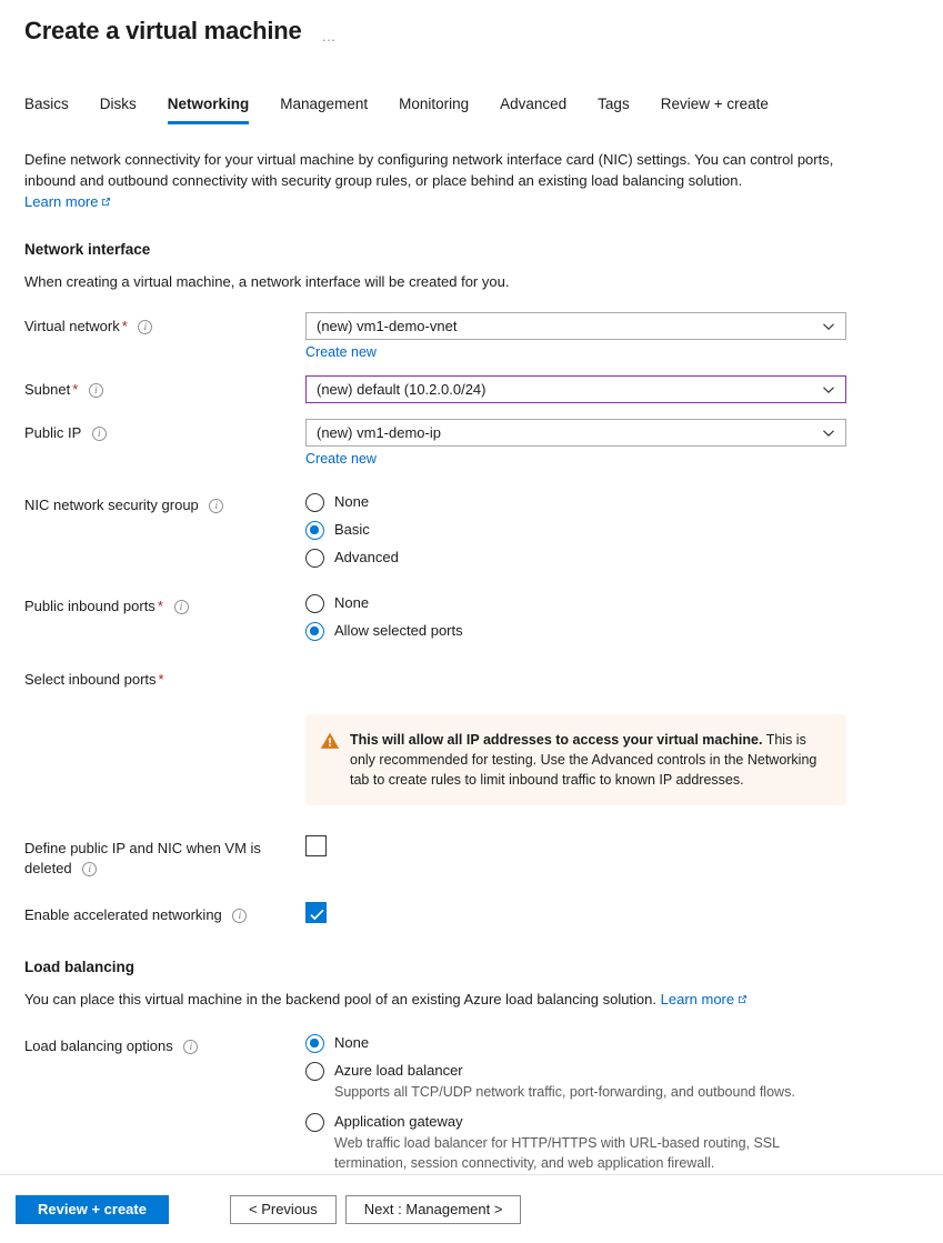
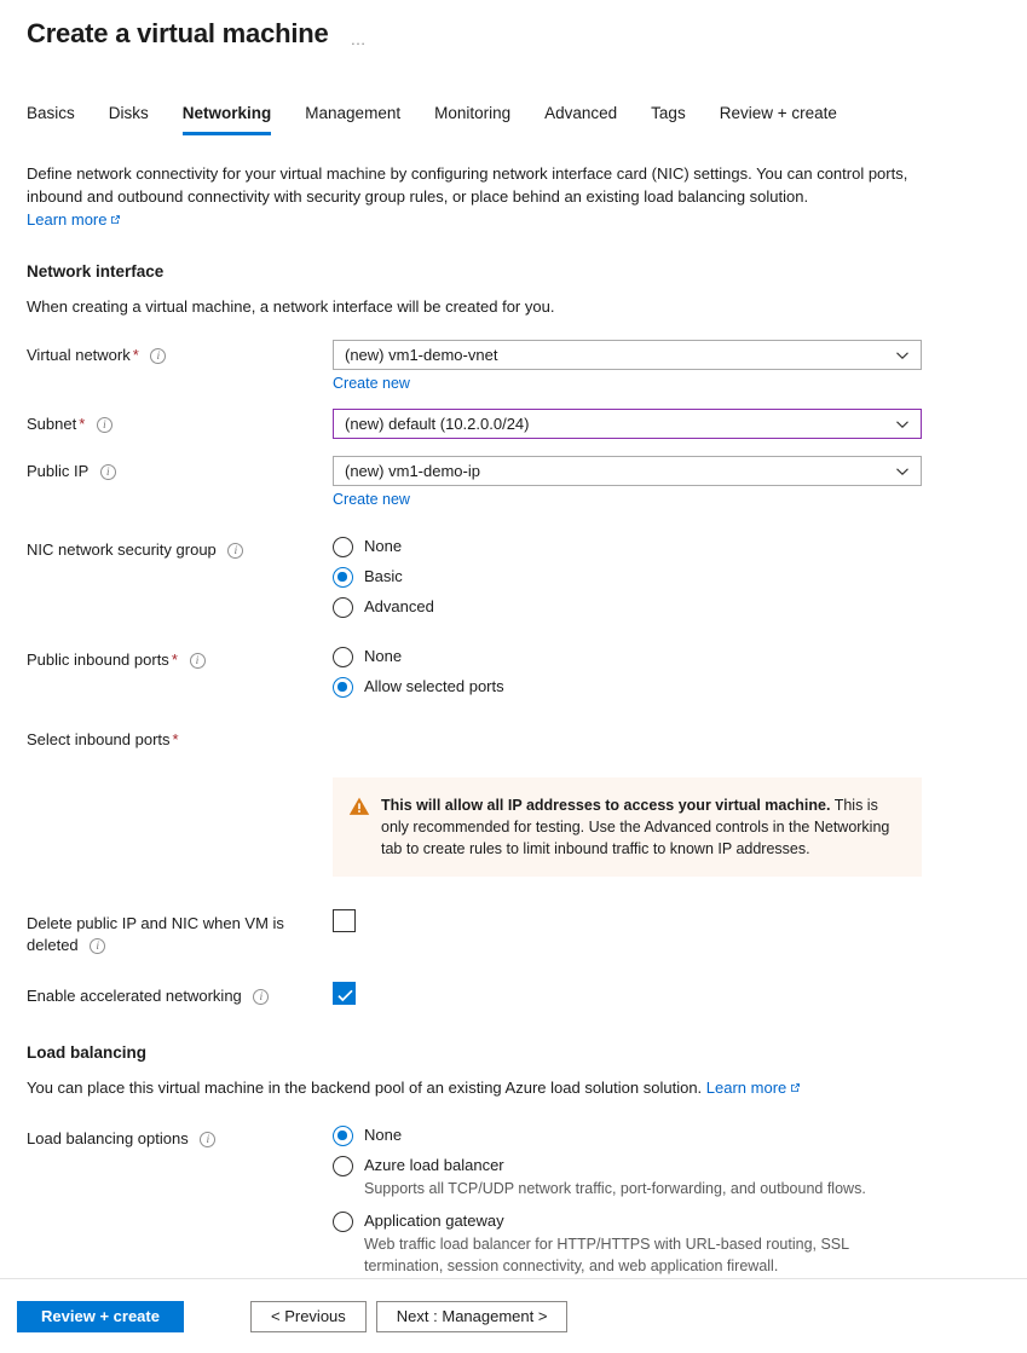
  Create a virtual machine
  …
  Basics
  Disks
  Networking
  Management
  Monitoring
  Advanced
  Tags
  Review + create
  Define network connectivity for your virtual machine by configuring network interface card (NIC) settings. You can control ports, inbound and outbound connectivity with security group rules, or place behind an existing load balancing solution.
  Learn more
  Network interface
  When creating a virtual machine, a network interface will be created for you.
  Virtual network * i
  (new) vm1-demo-vnet
  Create new
  Subnet * i
  (new) default (10.2.0.0/24)
  Public IP i
  (new) vm1-demo-ip
  Create new
  NIC network security group i
  None
  Basic
  Advanced
  Public inbound ports * i
  None
  Allow selected ports
  Select inbound ports *
  This will allow all IP addresses to access your virtual machine. This is only recommended for testing. Use the Advanced controls in the Networking tab to create rules to limit inbound traffic to known IP addresses.
- Define public IP and NIC when VM is deleted i
+ Delete public IP and NIC when VM is deleted i
  Enable accelerated networking i
  Load balancing
- You can place this virtual machine in the backend pool of an existing Azure load balancing solution. Learn more
+ You can place this virtual machine in the backend pool of an existing Azure load solution solution. Learn more
  Load balancing options i
  None
  Azure load balancer
  Supports all TCP/UDP network traffic, port-forwarding, and outbound flows.
  Application gateway
  Web traffic load balancer for HTTP/HTTPS with URL-based routing, SSL termination, session connectivity, and web application firewall.
  Review + create
  < Previous
  Next : Management >
